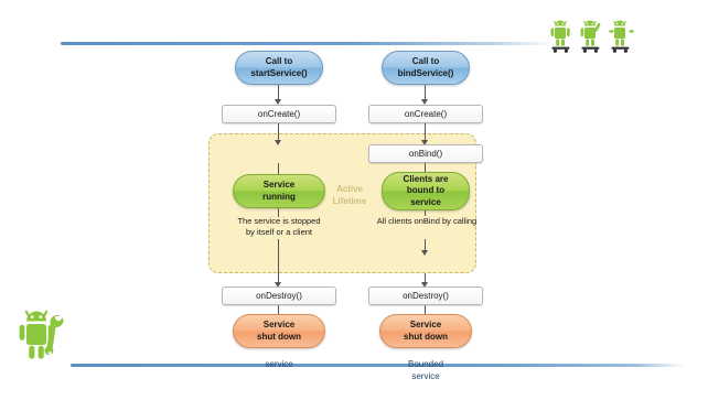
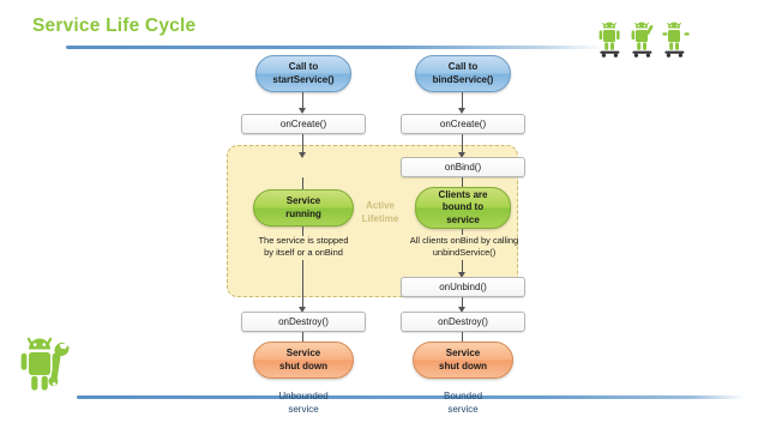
+ Service Life Cycle
  Active
  Lifetime
  Call to
  startService()
  onCreate()
  Service
  running
  The service is stopped
- by itself or a client
+ by itself or a onBind
  onDestroy()
  Service
  shut down
+ Unbounded
  service
  Call to
  bindService()
  onCreate()
  onBind()
  Clients are
  bound to
  service
  All clients onBind by calling
+ unbindService()
+ onUnbind()
  onDestroy()
  Service
  shut down
  Bounded
  service
